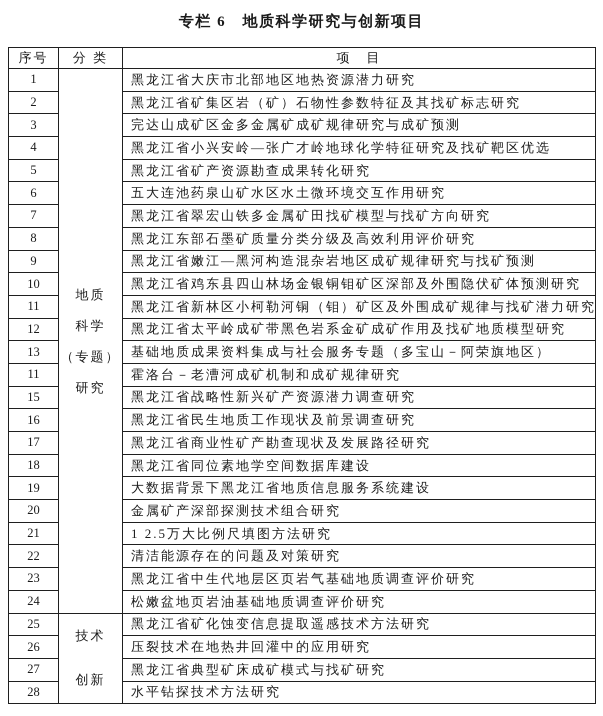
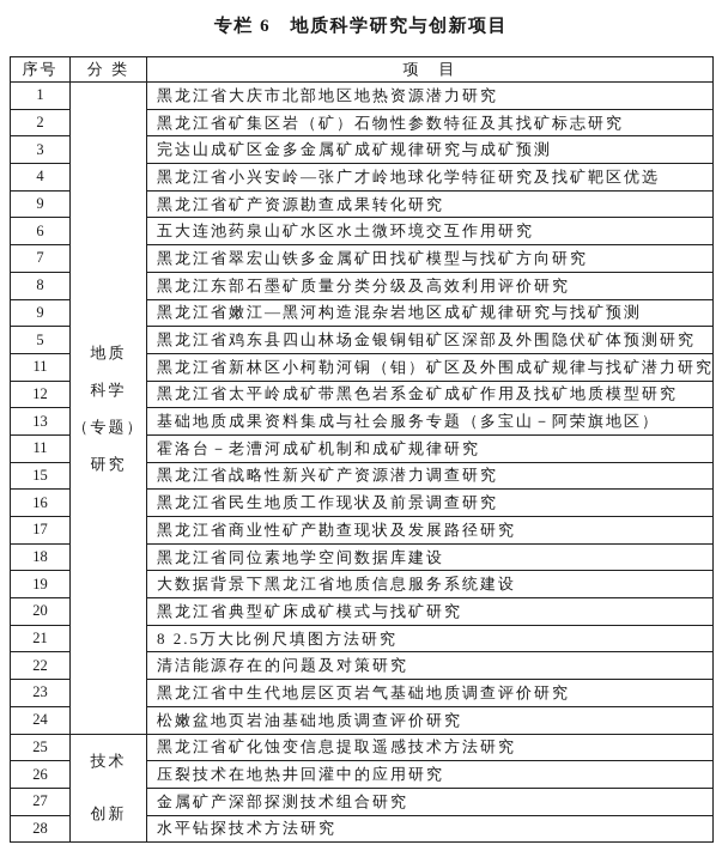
  专栏 6 地质科学研究与创新项目
  序号	分 类	项 目
  1	地质科学（专题）研究	黑龙江省大庆市北部地区地热资源潜力研究
  2	黑龙江省矿集区岩（矿）石物性参数特征及其找矿标志研究
  3	完达山成矿区金多金属矿成矿规律研究与成矿预测
  4	黑龙江省小兴安岭—张广才岭地球化学特征研究及找矿靶区优选
- 5	黑龙江省矿产资源勘查成果转化研究
+ 9	黑龙江省矿产资源勘查成果转化研究
  6	五大连池药泉山矿水区水土微环境交互作用研究
  7	黑龙江省翠宏山铁多金属矿田找矿模型与找矿方向研究
  8	黑龙江东部石墨矿质量分类分级及高效利用评价研究
  9	黑龙江省嫩江—黑河构造混杂岩地区成矿规律研究与找矿预测
- 10	黑龙江省鸡东县四山林场金银铜钼矿区深部及外围隐伏矿体预测研究
+ 5	黑龙江省鸡东县四山林场金银铜钼矿区深部及外围隐伏矿体预测研究
  11	黑龙江省新林区小柯勒河铜（钼）矿区及外围成矿规律与找矿潜力研究
  12	黑龙江省太平岭成矿带黑色岩系金矿成矿作用及找矿地质模型研究
  13	基础地质成果资料集成与社会服务专题（多宝山－阿荣旗地区）
  11	霍洛台－老漕河成矿机制和成矿规律研究
  15	黑龙江省战略性新兴矿产资源潜力调查研究
  16	黑龙江省民生地质工作现状及前景调查研究
  17	黑龙江省商业性矿产勘查现状及发展路径研究
  18	黑龙江省同位素地学空间数据库建设
  19	大数据背景下黑龙江省地质信息服务系统建设
- 20	金属矿产深部探测技术组合研究
+ 20	黑龙江省典型矿床成矿模式与找矿研究
- 21	1 2.5万大比例尺填图方法研究
+ 21	8 2.5万大比例尺填图方法研究
  22	清洁能源存在的问题及对策研究
  23	黑龙江省中生代地层区页岩气基础地质调查评价研究
  24	松嫩盆地页岩油基础地质调查评价研究
  25	技术创新	黑龙江省矿化蚀变信息提取遥感技术方法研究
  26	压裂技术在地热井回灌中的应用研究
- 27	黑龙江省典型矿床成矿模式与找矿研究
+ 27	金属矿产深部探测技术组合研究
  28	水平钻探技术方法研究
